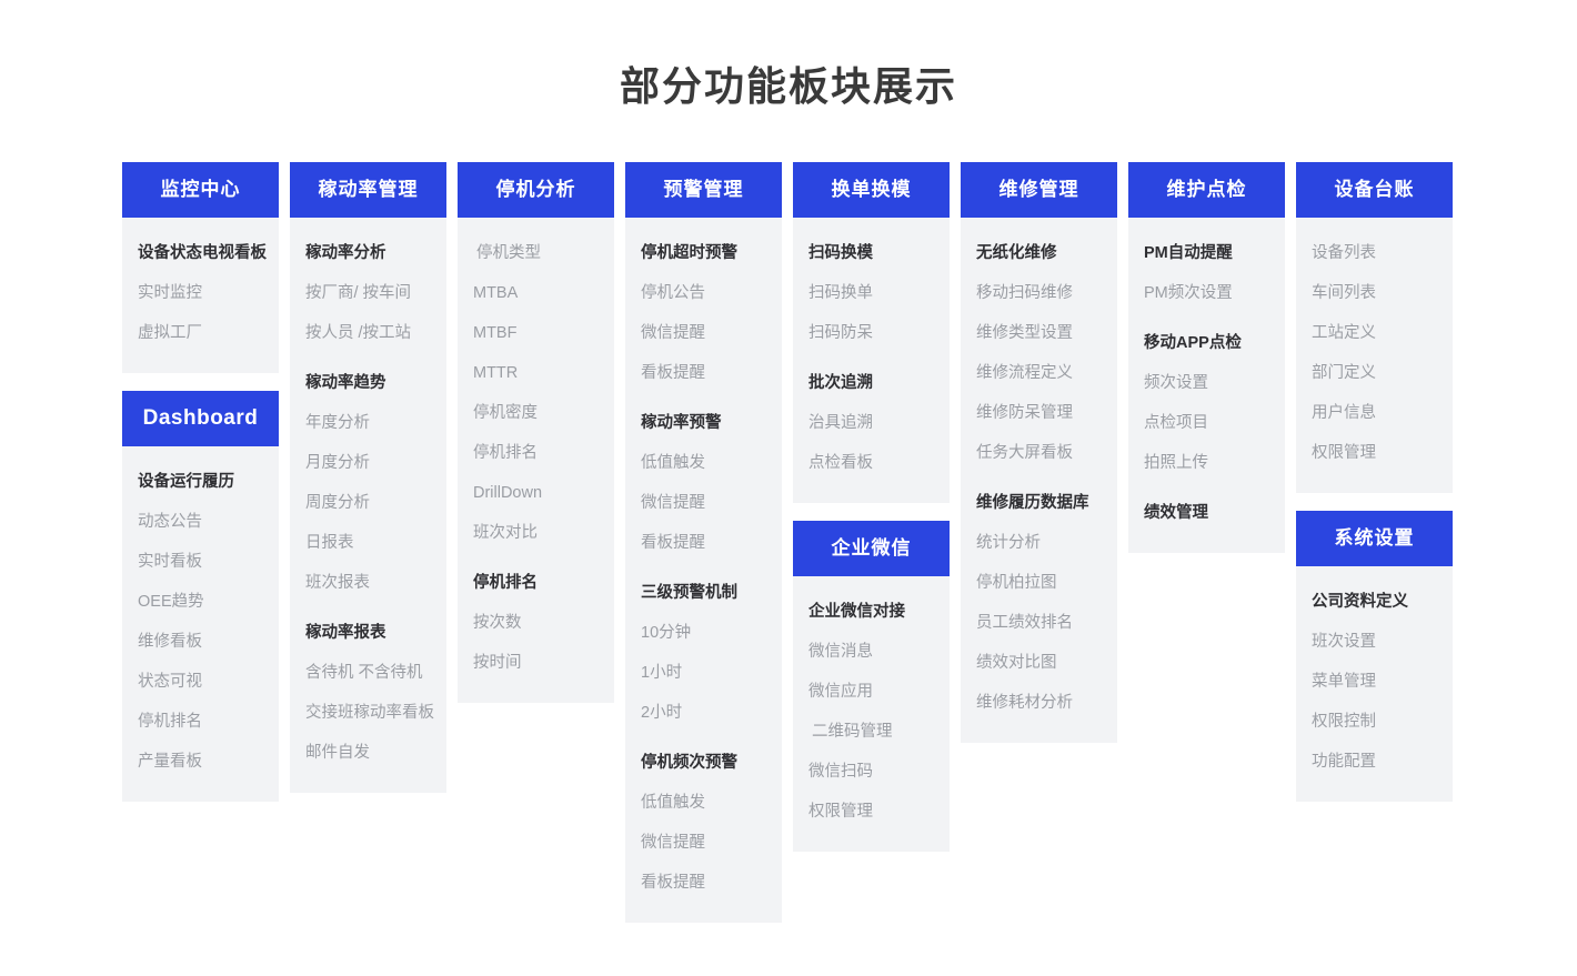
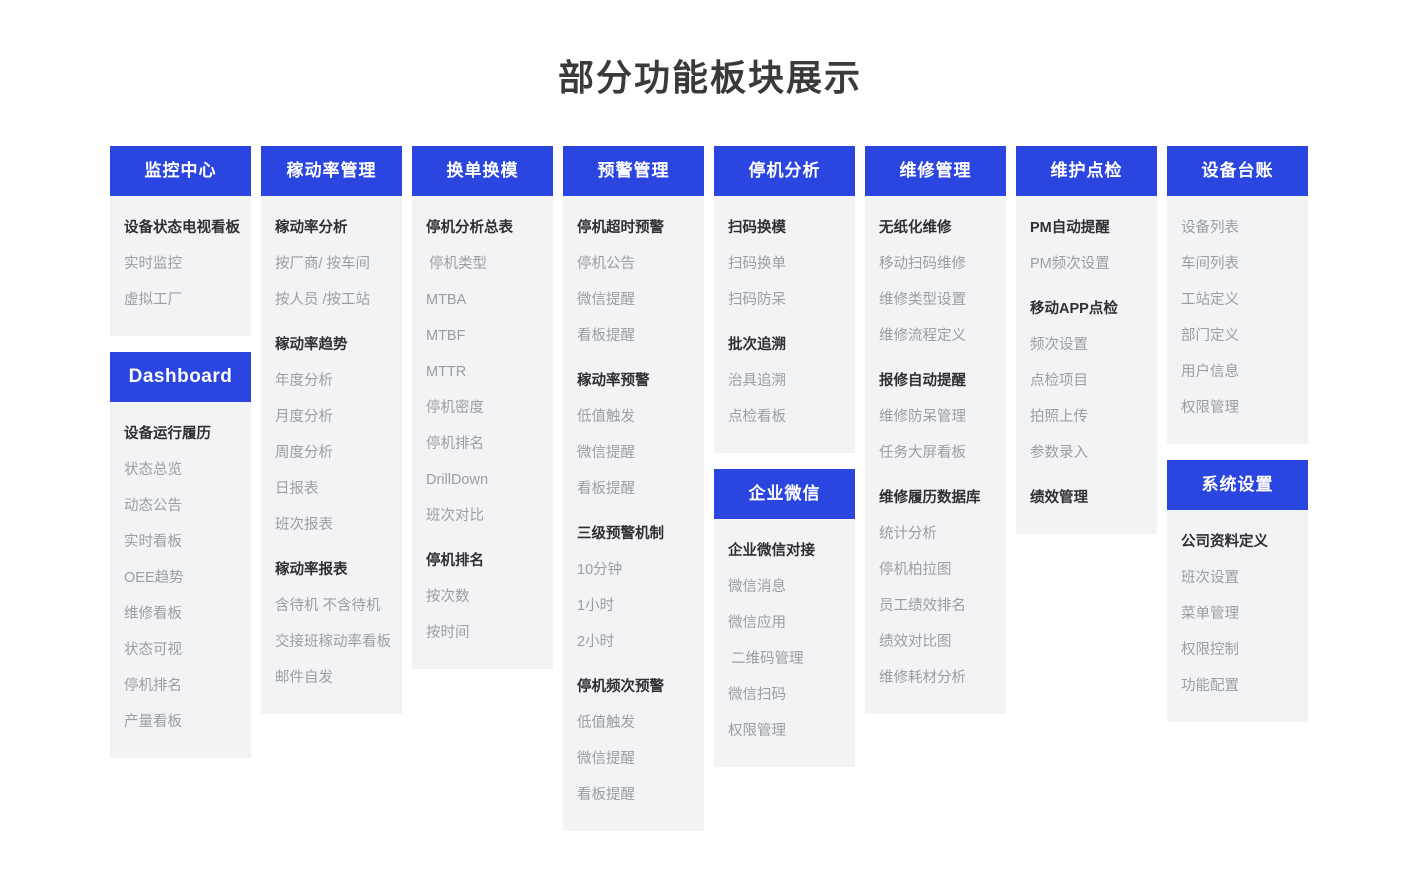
  部分功能板块展示
  监控中心
  设备状态电视看板
  实时监控
  虚拟工厂
  Dashboard
  设备运行履历
+ 状态总览
  动态公告
  实时看板
  OEE趋势
  维修看板
  状态可视
  停机排名
  产量看板
  稼动率管理
  稼动率分析
  按厂商/ 按车间
  按人员 /按工站
  稼动率趋势
  年度分析
  月度分析
  周度分析
  日报表
  班次报表
  稼动率报表
  含待机 不含待机
  交接班稼动率看板
  邮件自发
- 停机分析
+ 换单换模
+ 停机分析总表
  停机类型
  MTBA
  MTBF
  MTTR
  停机密度
  停机排名
  DrillDown
  班次对比
  停机排名
  按次数
  按时间
  预警管理
  停机超时预警
  停机公告
  微信提醒
  看板提醒
  稼动率预警
  低值触发
  微信提醒
  看板提醒
  三级预警机制
  10分钟
  1小时
  2小时
  停机频次预警
  低值触发
  微信提醒
  看板提醒
- 换单换模
+ 停机分析
  扫码换模
  扫码换单
  扫码防呆
  批次追溯
  治具追溯
  点检看板
  企业微信
  企业微信对接
  微信消息
  微信应用
  二维码管理
  微信扫码
  权限管理
  维修管理
  无纸化维修
  移动扫码维修
  维修类型设置
  维修流程定义
+ 报修自动提醒
  维修防呆管理
  任务大屏看板
  维修履历数据库
  统计分析
  停机柏拉图
  员工绩效排名
  绩效对比图
  维修耗材分析
  维护点检
  PM自动提醒
  PM频次设置
  移动APP点检
  频次设置
  点检项目
  拍照上传
+ 参数录入
  绩效管理
  设备台账
  设备列表
  车间列表
  工站定义
  部门定义
  用户信息
  权限管理
  系统设置
  公司资料定义
  班次设置
  菜单管理
  权限控制
  功能配置
